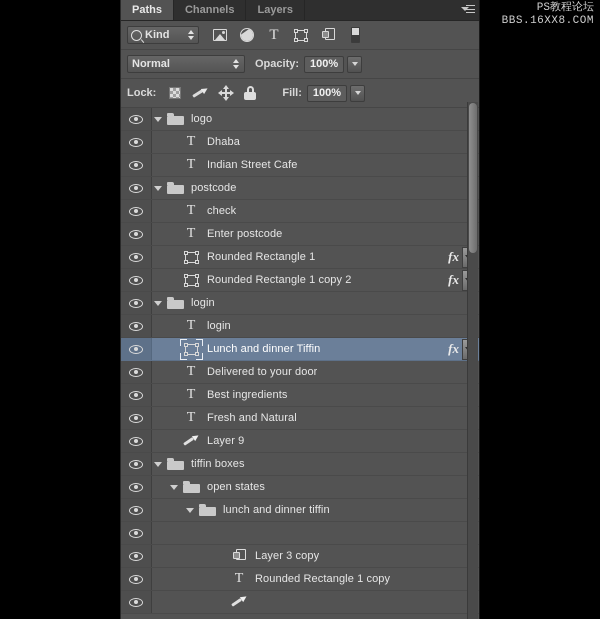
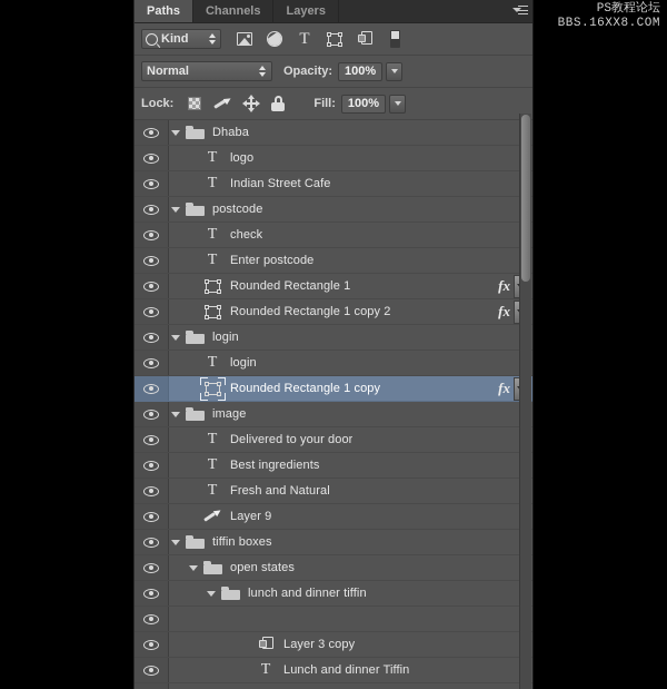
  PS教程论坛
  BBS.16XX8.COM
  Paths
  Channels
  Layers
  Kind
  T
  Normal
  Opacity:
  100%
  Lock:
  Fill:
  100%
- logo
+ Dhaba
  T
- Dhaba
+ logo
  T
  Indian Street Cafe
  postcode
  T
  check
  T
  Enter postcode
  Rounded Rectangle 1
  fx
  Rounded Rectangle 1 copy 2
  fx
  login
  T
  login
- Lunch and dinner Tiffin
+ Rounded Rectangle 1 copy
  fx
+ image
  T
  Delivered to your door
  T
  Best ingredients
  T
  Fresh and Natural
  Layer 9
  tiffin boxes
  open states
  lunch and dinner tiffin
  Layer 3 copy
  T
- Rounded Rectangle 1 copy
+ Lunch and dinner Tiffin
